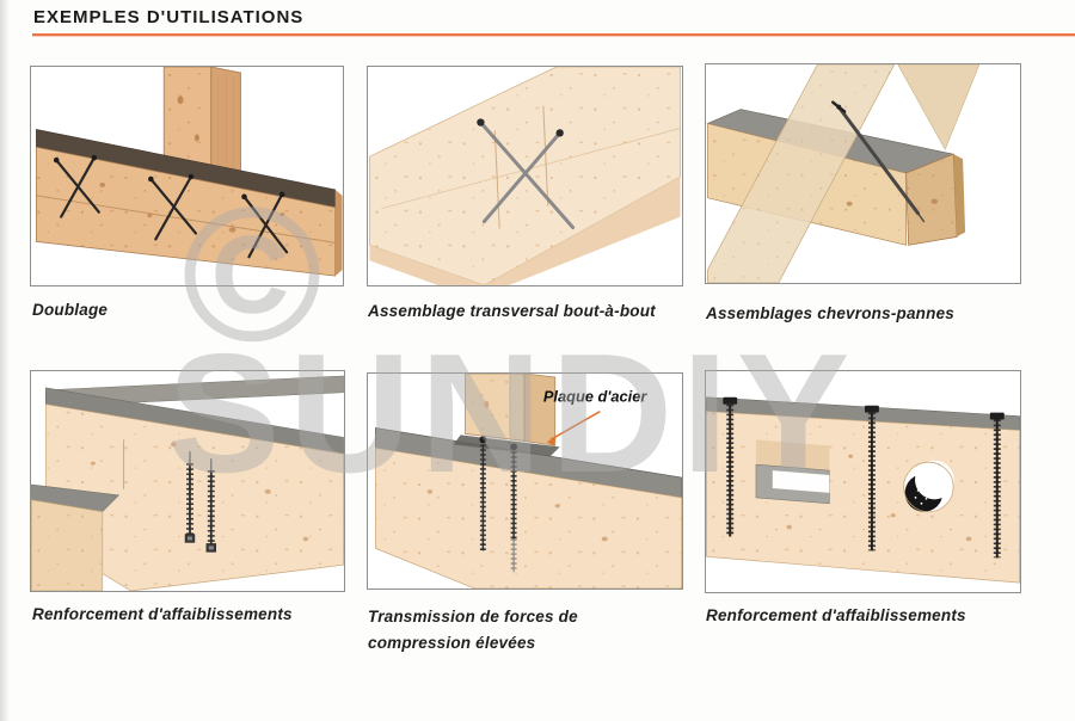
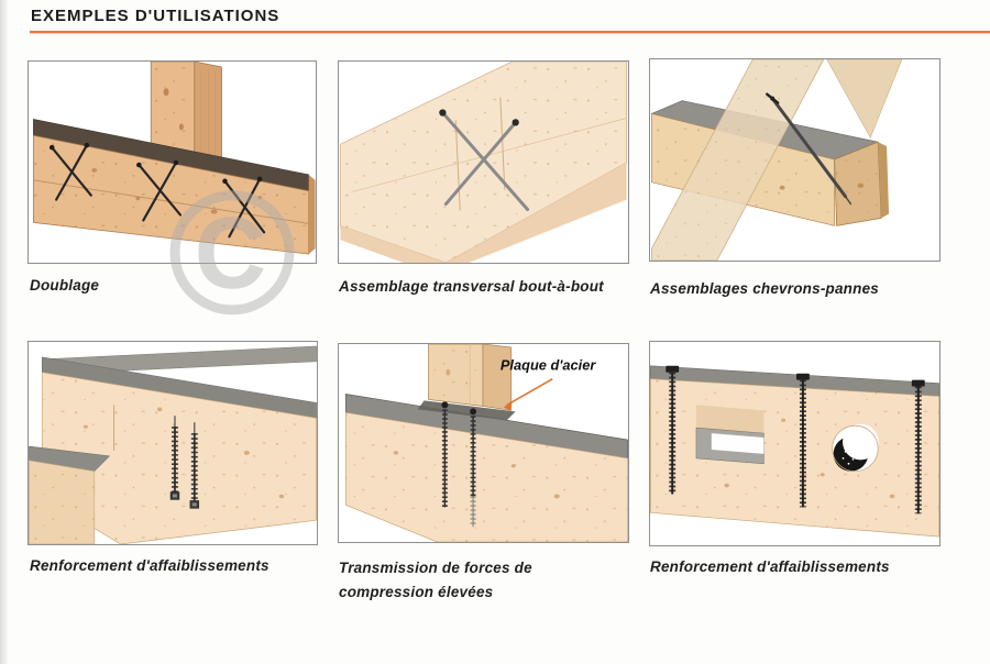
  EXEMPLES D'UTILISATIONS
  Plaque d'acier
  Doublage
  Assemblage transversal bout-à-bout
  Assemblages chevrons-pannes
  Renforcement d'affaiblissements
  Transmission de forces de
  compression élevées
  Renforcement d'affaiblissements
  ©
- SUNDIY
